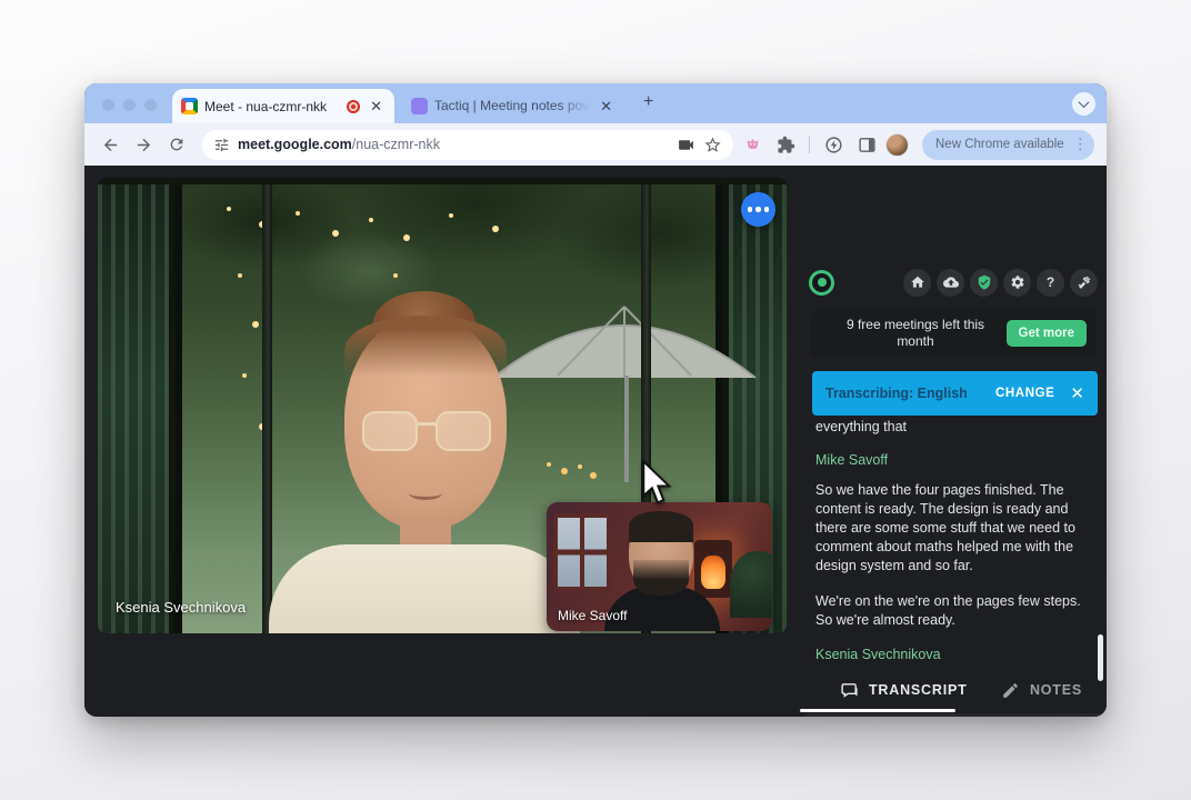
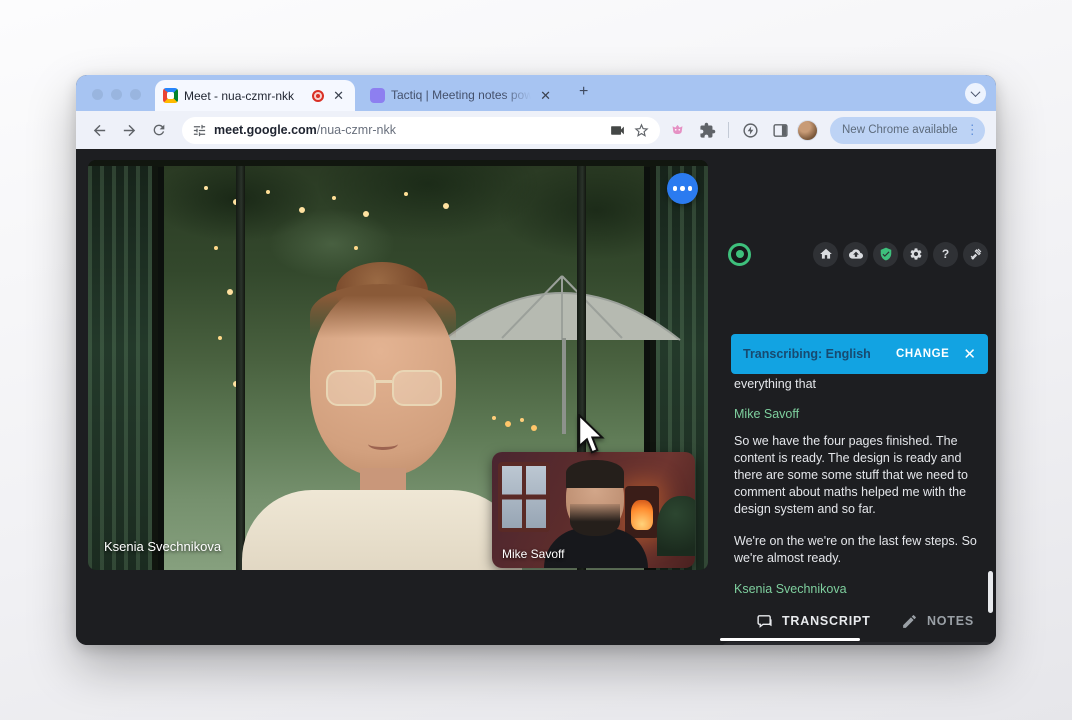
  Meet - nua-czmr-nkk
  ✕
  Tactiq | Meeting notes pow
  ✕
  +
  meet.google.com/nua-czmr-nkk
  New Chrome available
  ⋮
  Ksenia Svechnikova
  Mike Savoff
  ?
- 9 free meetings left this month
- Get more
  Transcribing: English
  CHANGE
  ✕
  everything that
  Mike Savoff
  So we have the four pages finished. The content is ready. The design is ready and there are some some stuff that we need to comment about maths helped me with the design system and so far.
- We're on the we're on the pages few steps. So we're almost ready.
+ We're on the we're on the last few steps. So we're almost ready.
  Ksenia Svechnikova
  TRANSCRIPT
  NOTES
